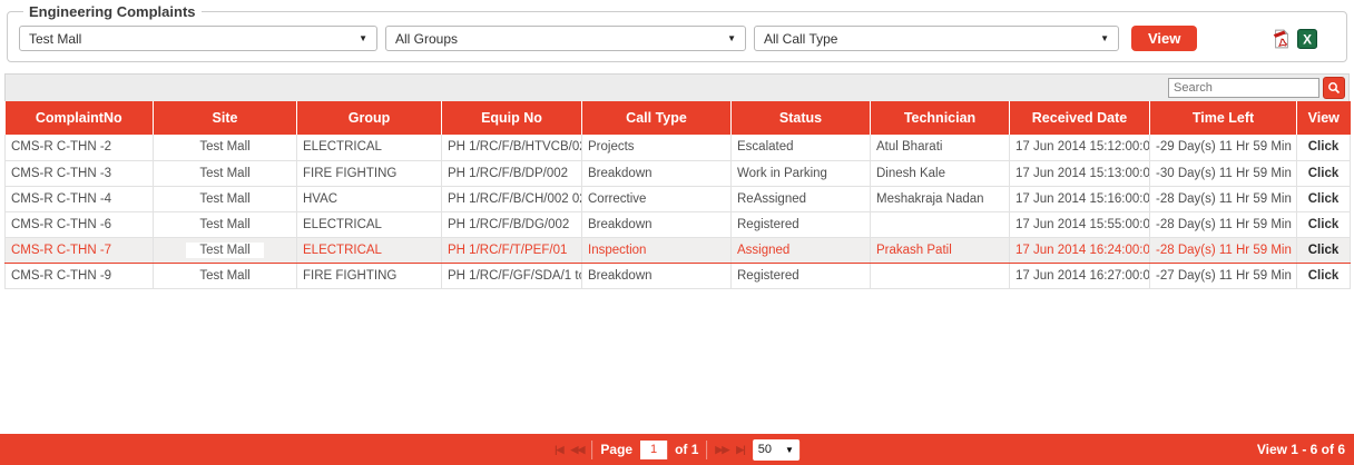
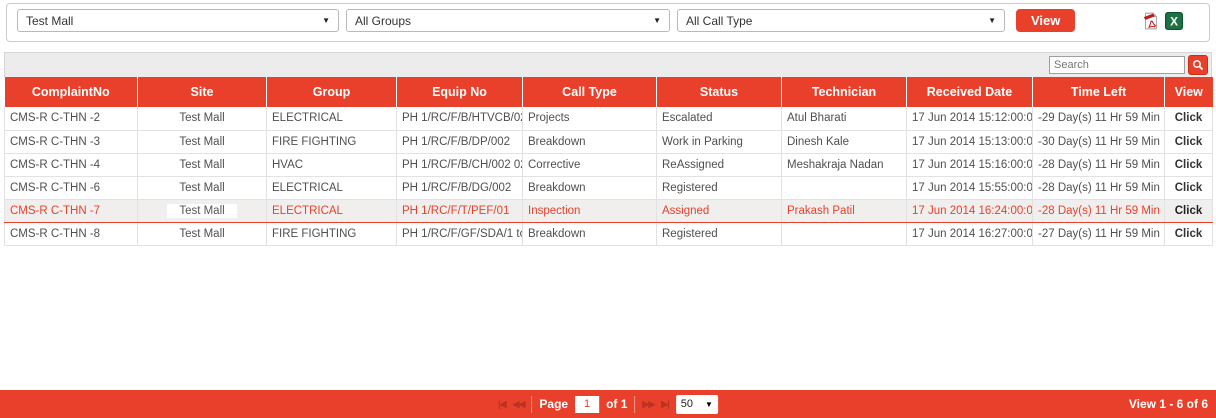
- Engineering Complaints
  Test Mall
  ▼
  All Groups
  ▼
  All Call Type
  ▼
  View
  X
  Search
  ComplaintNo	Site	Group	Equip No	Call Type	Status	Technician	Received Date	Time Left	View
  CMS-R C-THN -2	Test Mall	ELECTRICAL	PH 1/RC/F/B/HTVCB/0	Projects	Escalated	Atul Bharati	17 Jun 2014 15:12:00:0	-29 Day(s) 11 Hr 59 Min	Click
  CMS-R C-THN -3	Test Mall	FIRE FIGHTING	PH 1/RC/F/B/DP/002	Breakdown	Work in Parking	Dinesh Kale	17 Jun 2014 15:13:00:0	-30 Day(s) 11 Hr 59 Min	Click
  CMS-R C-THN -4	Test Mall	HVAC	PH 1/RC/F/B/CH/002 0	Corrective	ReAssigned	Meshakraja Nadan	17 Jun 2014 15:16:00:0	-28 Day(s) 11 Hr 59 Min	Click
  CMS-R C-THN -6	Test Mall	ELECTRICAL	PH 1/RC/F/B/DG/002	Breakdown	Registered		17 Jun 2014 15:55:00:0	-28 Day(s) 11 Hr 59 Min	Click
  CMS-R C-THN -7	Test Mall	ELECTRICAL	PH 1/RC/F/T/PEF/01	Inspection	Assigned	Prakash Patil	17 Jun 2014 16:24:00:0	-28 Day(s) 11 Hr 59 Min	Click
- CMS-R C-THN -9	Test Mall	FIRE FIGHTING	PH 1/RC/F/GF/SDA/1 t	Breakdown	Registered		17 Jun 2014 16:27:00:0	-27 Day(s) 11 Hr 59 Min	Click
+ CMS-R C-THN -8	Test Mall	FIRE FIGHTING	PH 1/RC/F/GF/SDA/1 t	Breakdown	Registered		17 Jun 2014 16:27:00:0	-27 Day(s) 11 Hr 59 Min	Click
  |◀
  ◀◀
  Page
  1
  of 1
  ▶▶
  ▶|
  50
  ▼
  View 1 - 6 of 6
